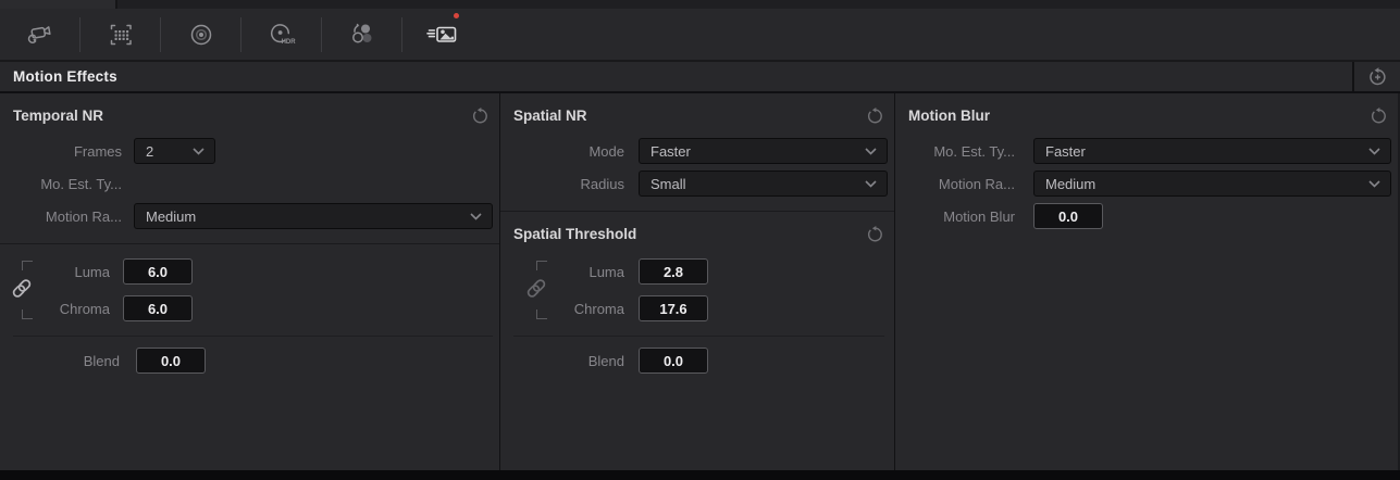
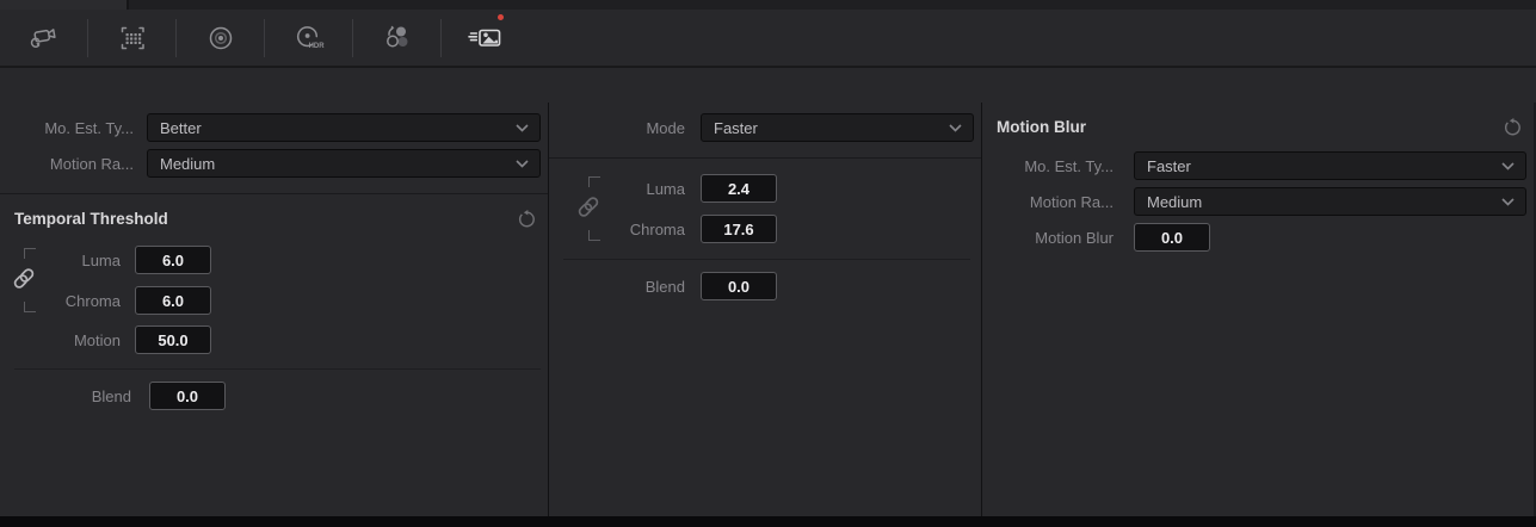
- Motion Effects
- Temporal NR
- Frames
- 2
  Mo. Est. Ty...
+ Better
  Motion Ra...
  Medium
+ Temporal Threshold
  Luma
  6.0
  Chroma
  6.0
+ Motion
+ 50.0
  Blend
  0.0
- Spatial NR
  Mode
  Faster
- Radius
- Small
- Spatial Threshold
  Luma
- 2.8
+ 2.4
  Chroma
  17.6
  Blend
  0.0
  Motion Blur
  Mo. Est. Ty...
  Faster
  Motion Ra...
  Medium
  Motion Blur
  0.0
